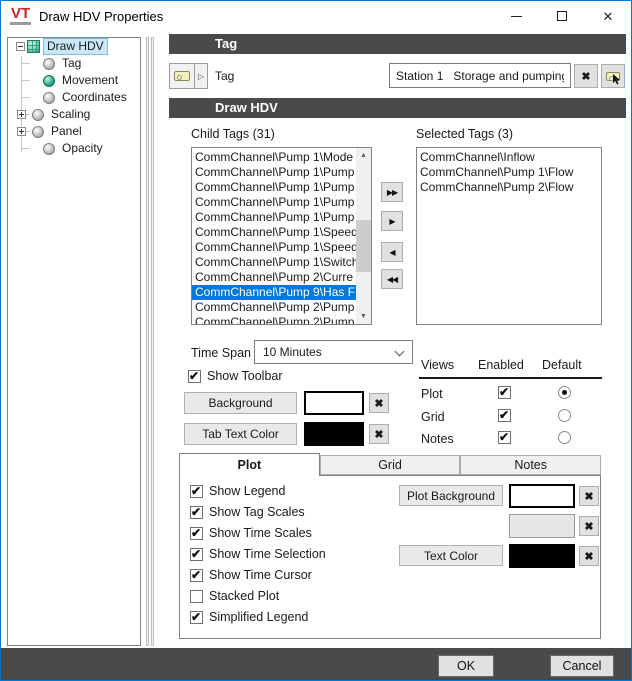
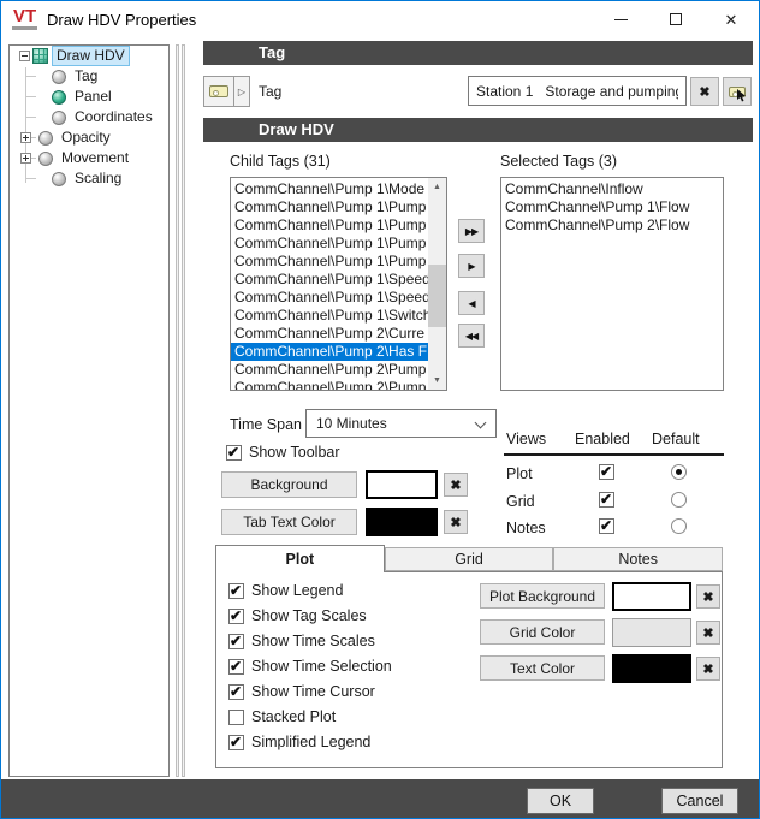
  VT
  Draw HDV Properties
  ✕
  Draw HDV
  Tag
- Movement
+ Panel
  Coordinates
- Scaling
+ Opacity
- Panel
+ Movement
- Opacity
+ Scaling
  Tag
  ▷
  Tag
  Station 1 Storage and pumpin
  ✖
  Draw HDV
  Child Tags (31)
  Selected Tags (3)
  CommChannel\Pump 1\Mode
  CommChannel\Pump 1\Pump
  CommChannel\Pump 1\Pump
  CommChannel\Pump 1\Pump
  CommChannel\Pump 1\Pump
  CommChannel\Pump 1\Speed
  CommChannel\Pump 1\Speed
  CommChannel\Pump 1\Switc
  CommChannel\Pump 2\Curre
- CommChannel\Pump 9\Has F
+ CommChannel\Pump 2\Has F
  CommChannel\Pump 2\Pump
  CommChannel\Pump 2\Pump
  ▶▶
  ▶
  ◀
  ◀◀
  CommChannel\Inflow
  CommChannel\Pump 1\Flow
  CommChannel\Pump 2\Flow
  Time Span
  10 Minutes
  ✔
  Show Toolbar
  Background
  ✖
  Tab Text Color
  ✖
  Views
  Enabled
  Default
  Plot
  ✔
  Grid
  ✔
  Notes
  ✔
  Plot
  Grid
  Notes
  ✔
  Show Legend
  ✔
  Show Tag Scales
  ✔
  Show Time Scales
  ✔
  Show Time Selection
  ✔
  Show Time Cursor
  Stacked Plot
  ✔
  Simplified Legend
  Plot Background
  ✖
+ Grid Color
  ✖
  Text Color
  ✖
  OK
  Cancel
